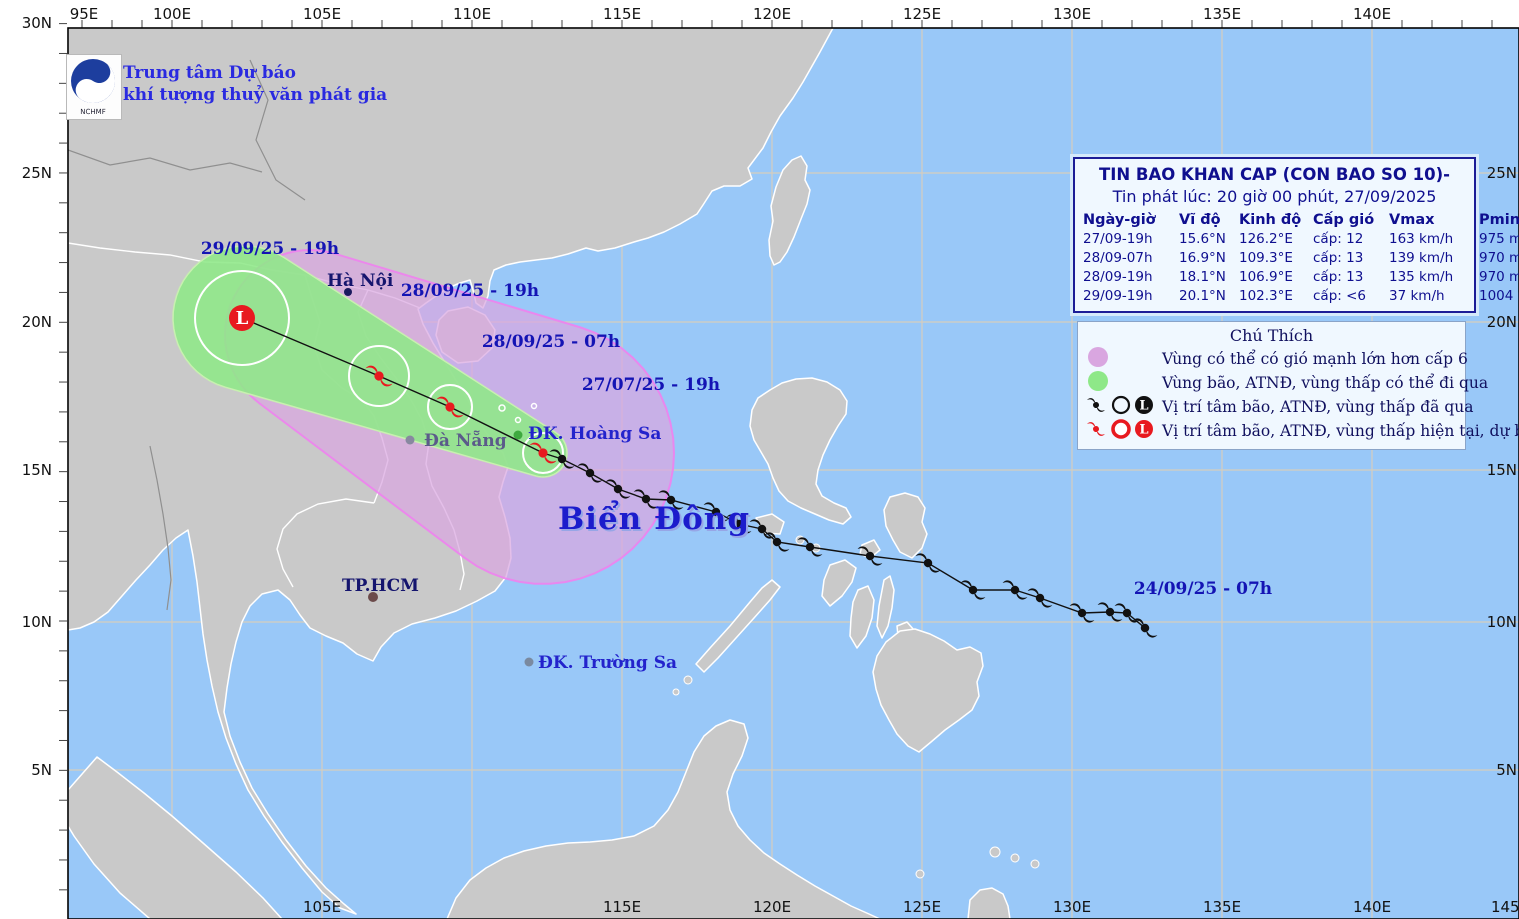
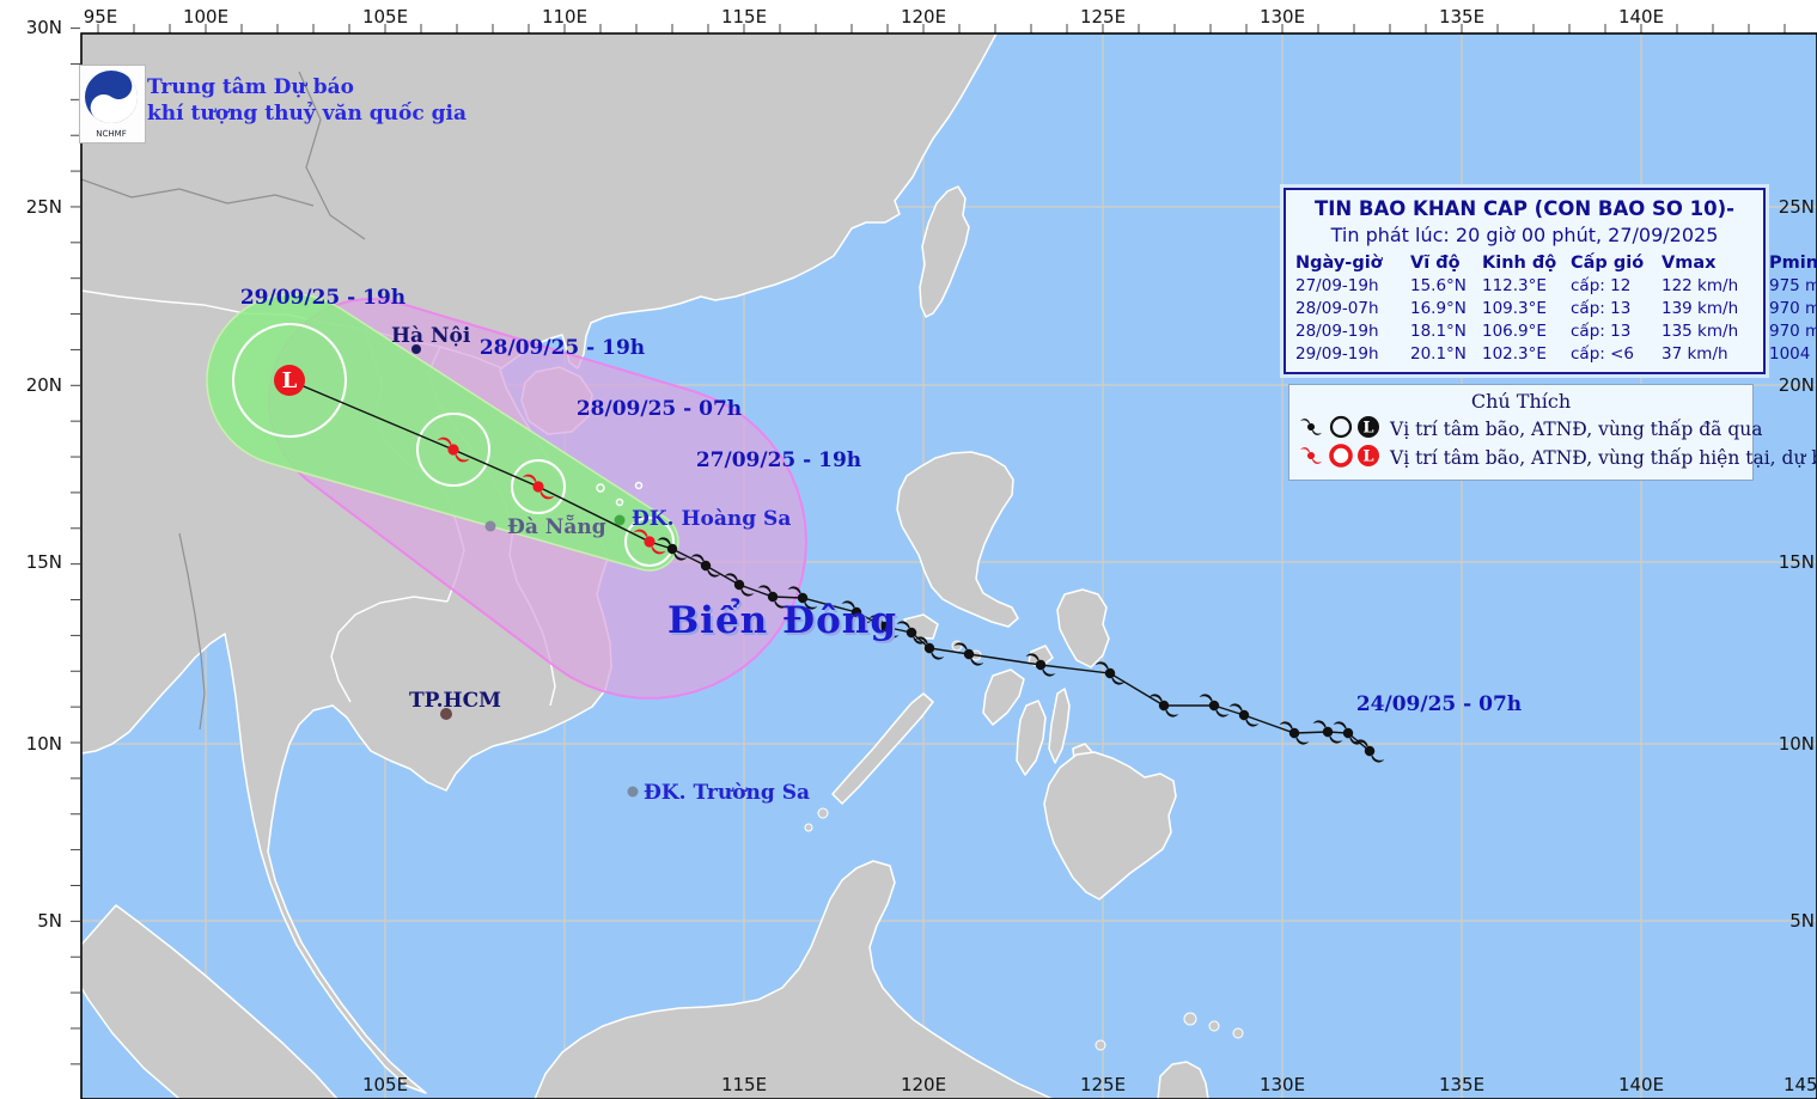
  L
  NCHMF
  Trung tâm Dự báo
- khí tượng thuỷ văn phát gia
+ khí tượng thuỷ văn quốc gia
  Biển Đông
  TIN BAO KHAN CAP (CON BAO SO 10)-
  Tin phát lúc: 20 giờ 00 phút, 27/09/2025
  Ngày-giờ
  Vĩ độ
  Kinh độ
  Cấp gió
  Vmax
  Pmin
  27/09-19h
  15.6°N
- 126.2°E
+ 112.3°E
  cấp: 12
- 163 km/h
+ 122 km/h
  975 m
  28/09-07h
  16.9°N
  109.3°E
  cấp: 13
  139 km/h
  970 m
  28/09-19h
  18.1°N
  106.9°E
  cấp: 13
  135 km/h
  970 m
  29/09-19h
  20.1°N
  102.3°E
  cấp: <6
  37 km/h
  Chú Thích
- Vùng có thể có gió mạnh lớn hơn cấp 6
- Vùng bão, ATNĐ, vùng thấp có thể đi qua
  L
  Vị trí tâm bão, ATNĐ, vùng thấp đã qua
  L
  Vị trí tâm bão, ATNĐ, vùng thấp hiện tại, dự
  95E
  100E
  105E
  110E
  115E
  120E
  125E
  130E
  135E
  140E
  105E
  115E
  120E
  125E
  130E
  135E
  140E
  145
  30N
  25N
  20N
  15N
  10N
  5N
  25N
  20N
  15N
  10N
  5N
  29/09/25 - 19h
  28/09/25 - 19h
  28/09/25 - 07h
- 27/07/25 - 19h
+ 27/09/25 - 19h
  24/09/25 - 07h
  Hà Nội
  Đà Nẵng
  ĐK. Hoàng Sa
  TP.HCM
  ĐK. Trường Sa
